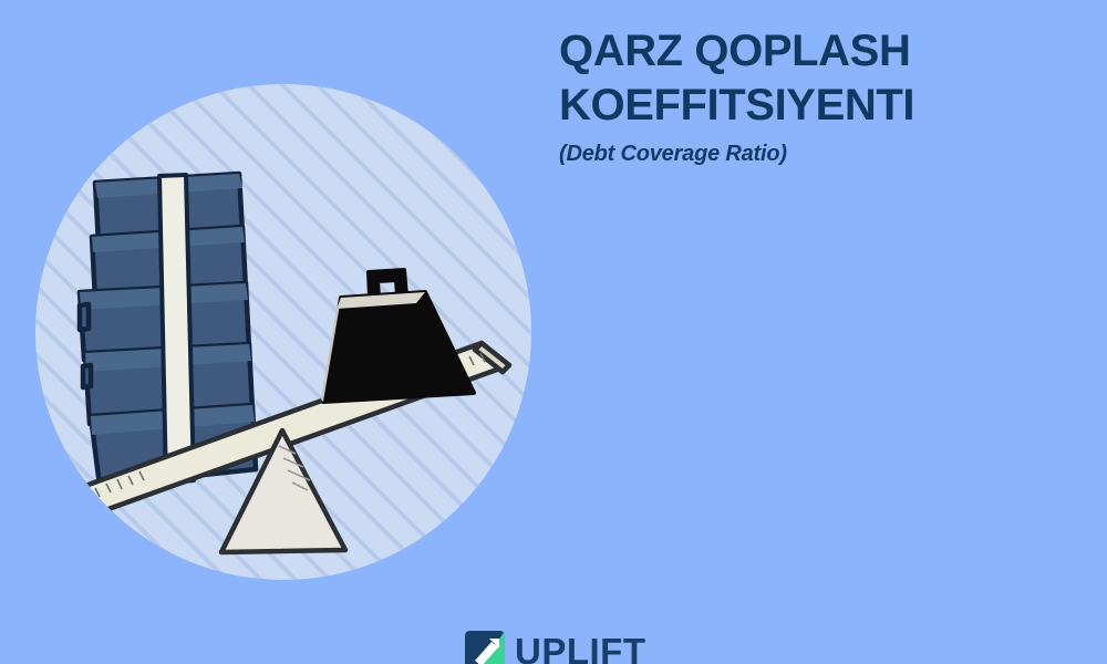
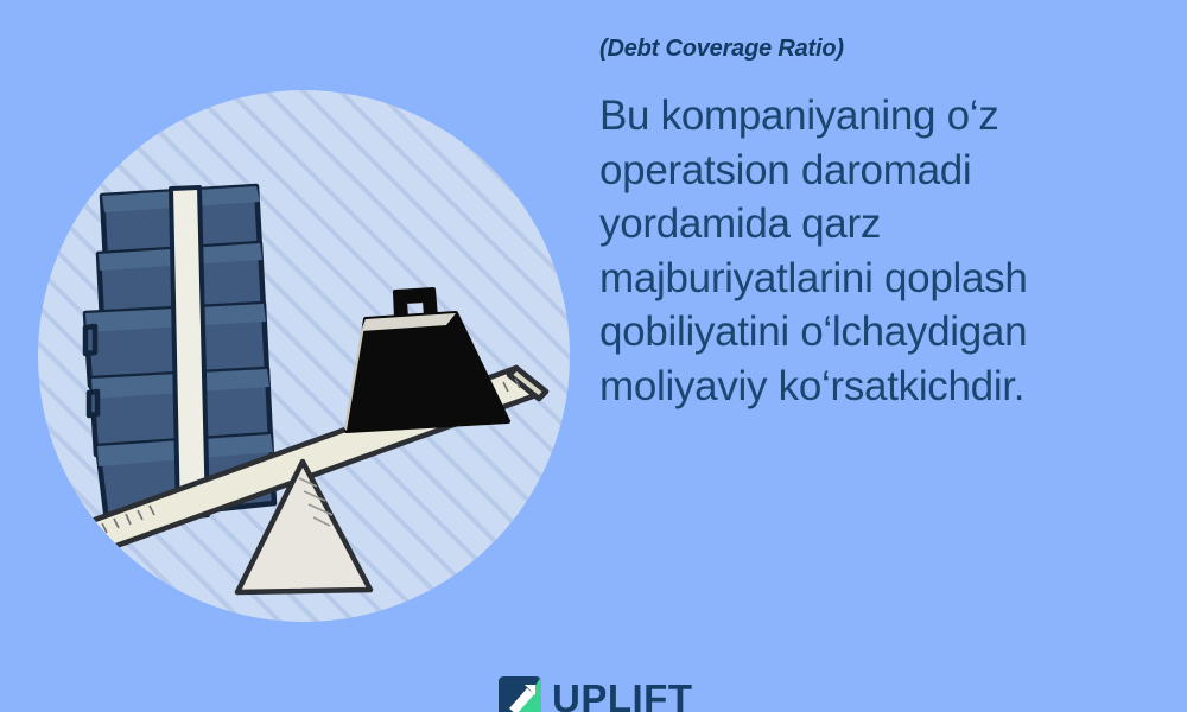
- QARZ QOPLASH KOEFFITSIYENTI
  (Debt Coverage Ratio)
+ Bu kompaniyaning o‘z operatsion daromadi yordamida qarz majburiyatlarini qoplash qobiliyatini o‘lchaydigan moliyaviy ko‘rsatkichdir.
  UPLIFT
